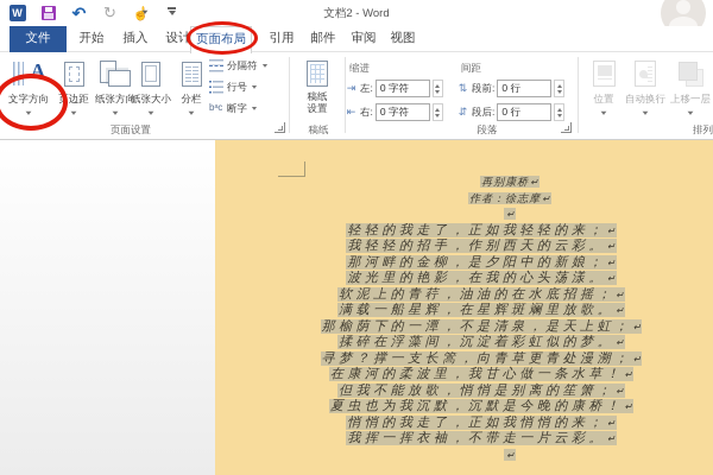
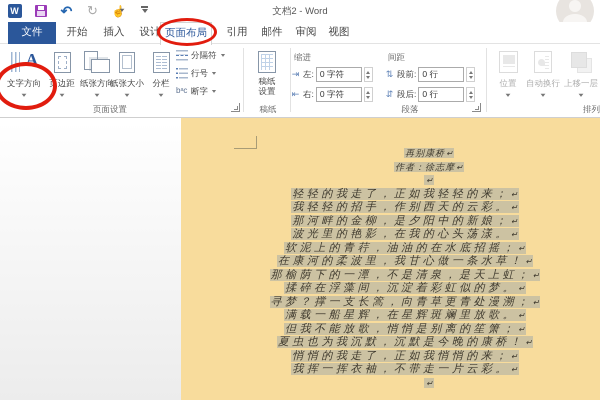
  文档2 - Word
  文件
  开始
  插入
  设计
  页面布局
  引用
  邮件
  审阅
  视图
  文字方向
  页边距
  纸张方向
  纸张大小
  分栏
  分隔符
  行号
  断字
  页面设置
  稿纸设置
  稿纸
  缩进
  间距
  左:
  0 字符
  右:
  0 字符
  段前:
  0 行
  段后:
  0 行
  段落
  位置
  自动换行
  上移一层
  排列
  再别康桥↵
  作者：徐志摩↵
  ↵
  轻轻的我走了，正如我轻轻的来；↵
  我轻轻的招手，作别西天的云彩。↵
  那河畔的金柳，是夕阳中的新娘；↵
  波光里的艳影，在我的心头荡漾。↵
  软泥上的青荇，油油的在水底招摇；↵
- 满载一船星辉，在星辉斑斓里放歌。↵
+ 在康河的柔波里，我甘心做一条水草！↵
  那榆荫下的一潭，不是清泉，是天上虹；↵
  揉碎在浮藻间，沉淀着彩虹似的梦。↵
  寻梦？撑一支长篙，向青草更青处漫溯；↵
- 在康河的柔波里，我甘心做一条水草！↵
+ 满载一船星辉，在星辉斑斓里放歌。↵
  但我不能放歌，悄悄是别离的笙箫；↵
  夏虫也为我沉默，沉默是今晚的康桥！↵
  悄悄的我走了，正如我悄悄的来；↵
  我挥一挥衣袖，不带走一片云彩。↵
  ↵
